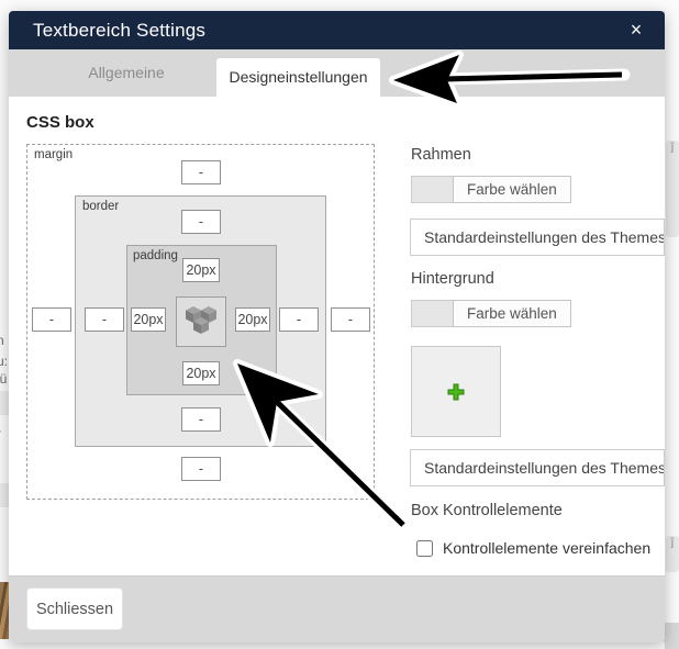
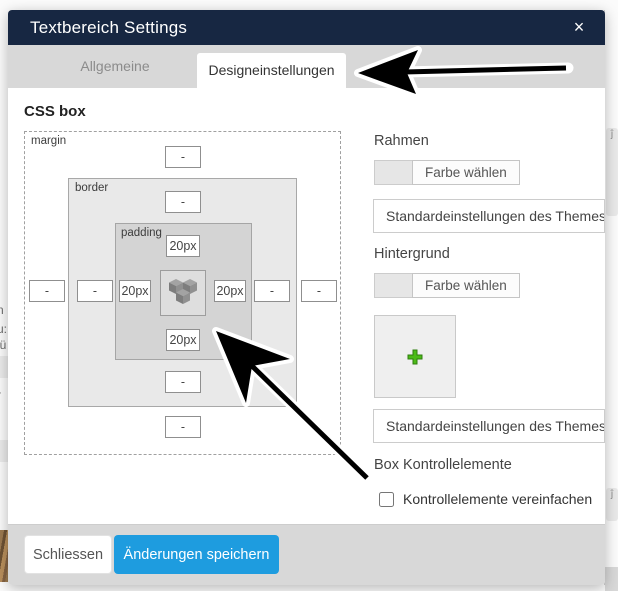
  n
  u:
  ĵ
  ĵ
  Textbereich Settings
  ×
  Designeinstellungen
  Schliessen
+ Änderungen speichern
  CSS box
  margin
  border
  padding
  -
  -
  20px
  -
  -
  20px
  20px
  -
  -
  20px
  -
  -
  Rahmen
  Farbe wählen
  Standardeinstellungen des Themes
  Hintergrund
  Farbe wählen
  Standardeinstellungen des Themes
  Box Kontrollelemente
  Kontrollelemente vereinfachen
